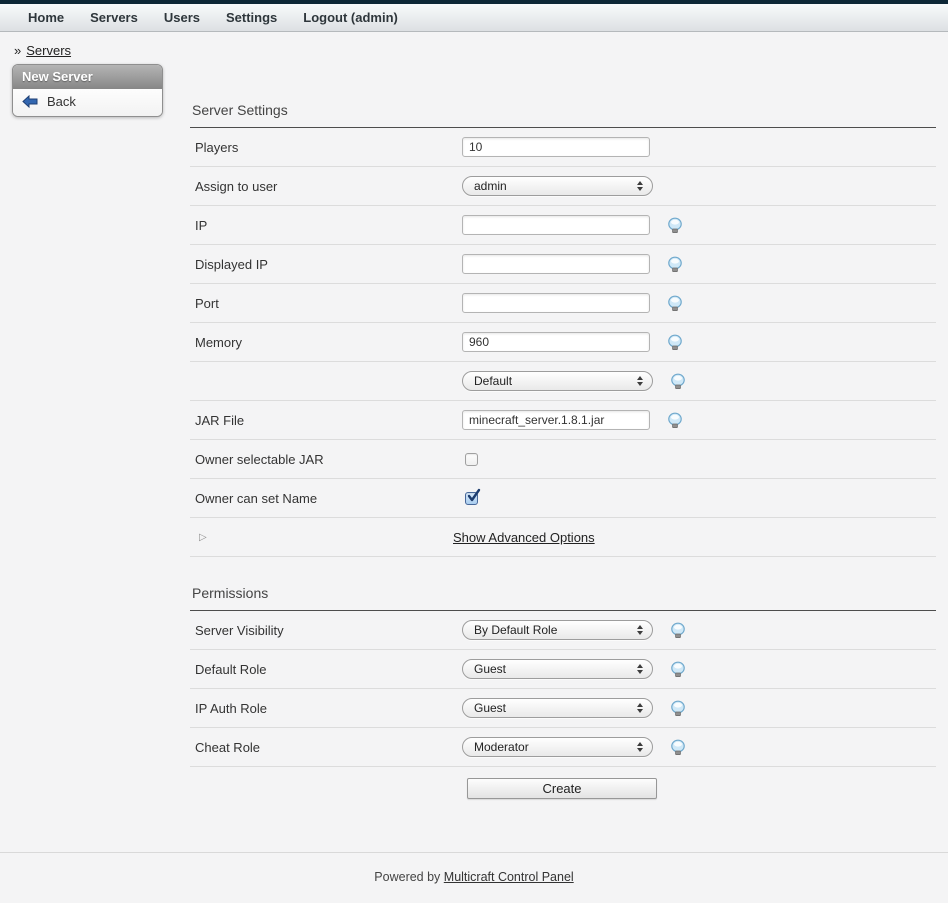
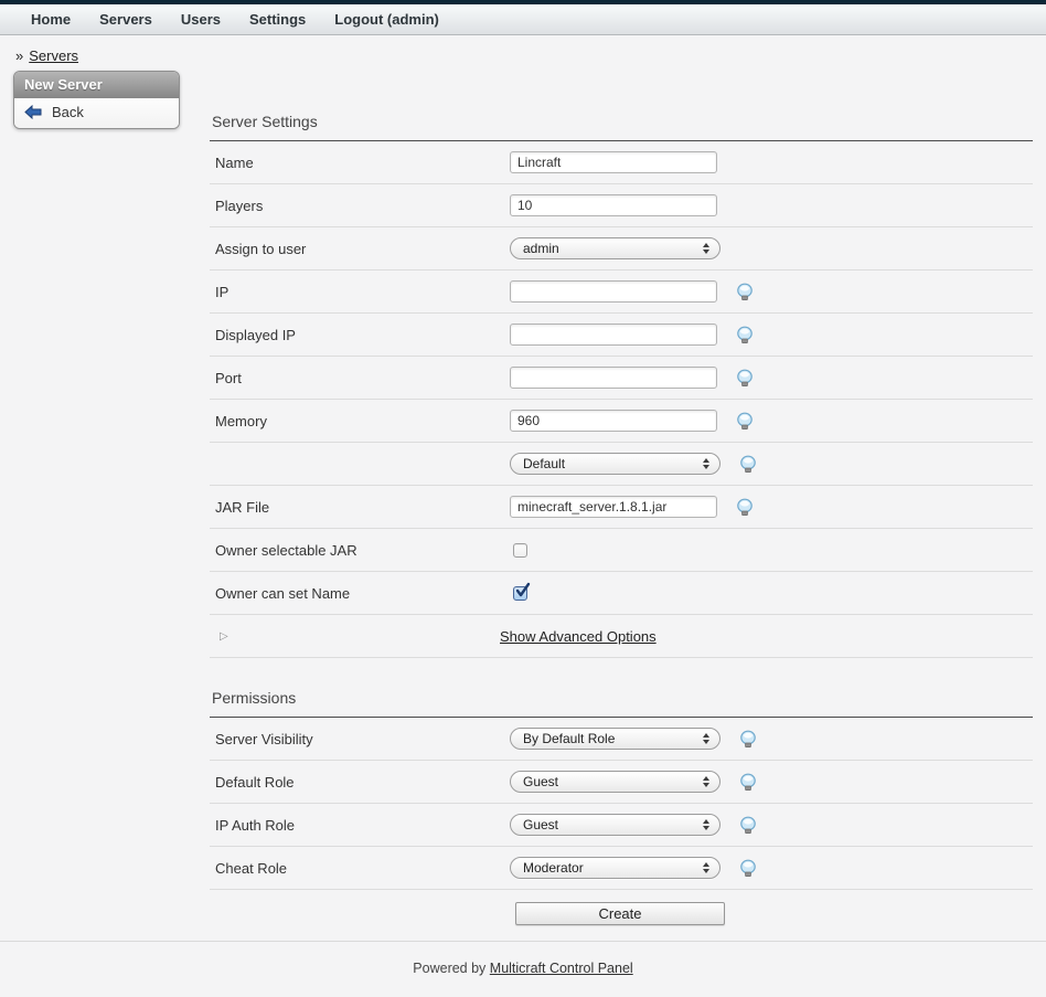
  Home
  Servers
  Users
  Settings
  Logout (admin)
  » Servers
  New Server
  Back
  Server Settings
+ Name
+ Lincraft
  Players
  10
  Assign to user
  admin
  IP
  Displayed IP
  Port
  Memory
  960
  Default
  JAR File
  minecraft_server.1.8.1.jar
  Owner selectable JAR
  Owner can set Name
  ▷
  Show Advanced Options
  Permissions
  Server Visibility
  By Default Role
  Default Role
  Guest
  IP Auth Role
  Guest
  Cheat Role
  Moderator
  Create
  Powered by Multicraft Control Panel
